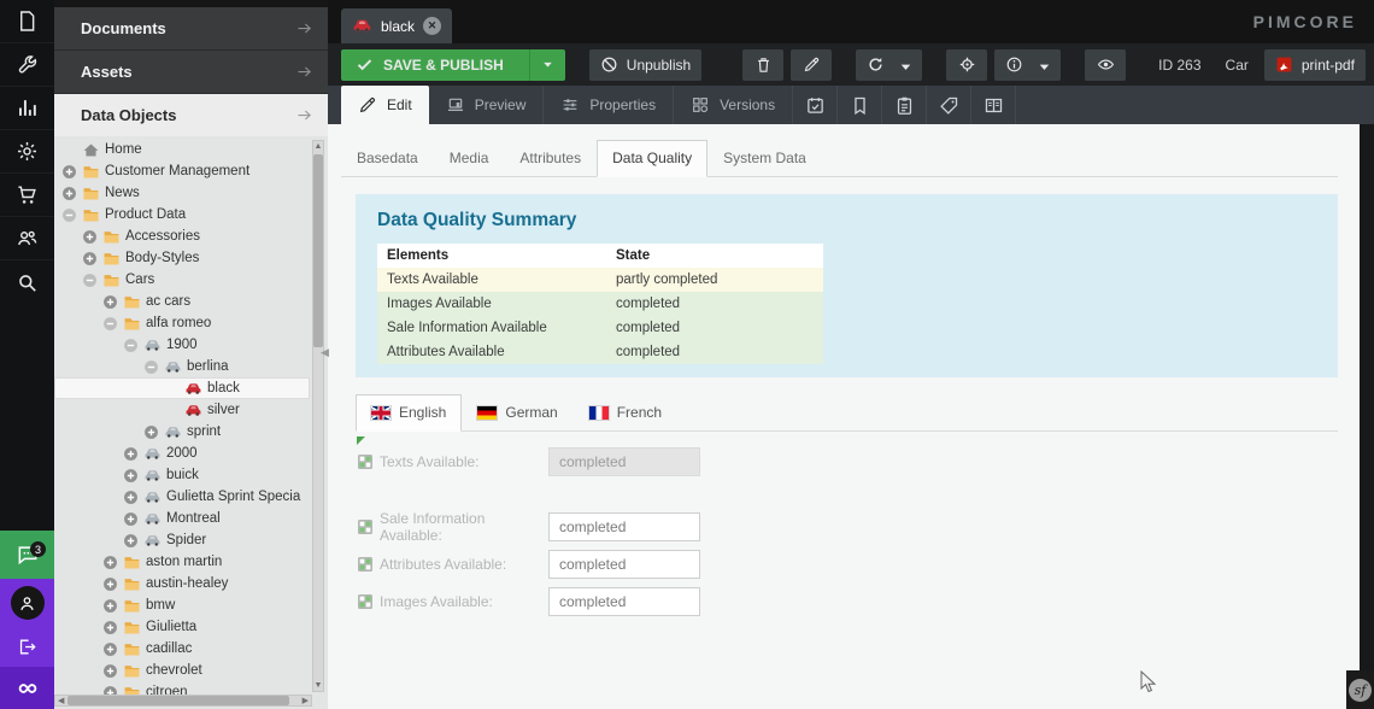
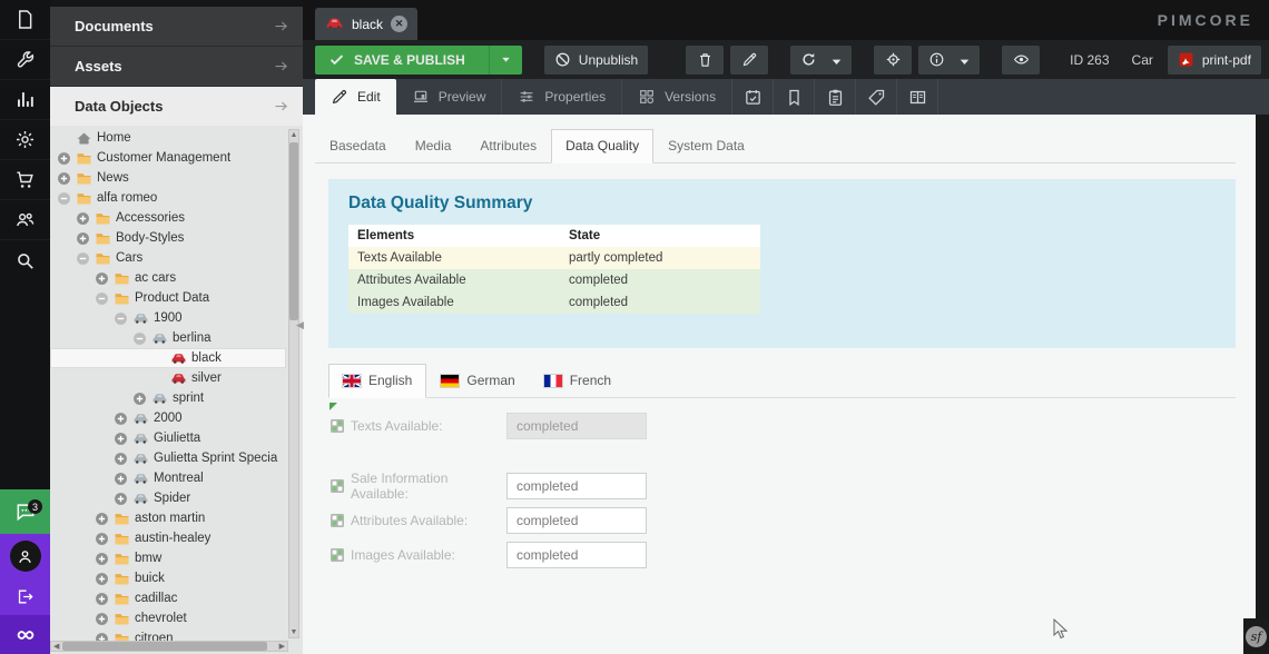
  3
  Documents
  Assets
  Data Objects
  Home
  Customer Management
  News
- Product Data
+ alfa romeo
  Accessories
  Body-Styles
  Cars
  ac cars
- alfa romeo
+ Product Data
  1900
  berlina
  black
  silver
  sprint
  2000
- buick
+ Giulietta
  Gulietta Sprint Specia
  Montreal
  Spider
  aston martin
  austin-healey
  bmw
- Giulietta
+ buick
  cadillac
  chevrolet
  citroen
  ◀
  black
  ✕
  PIMCORE
  SAVE & PUBLISH
  Unpublish
  ID 263
  Car
  print-pdf
  Edit
  Preview
  Properties
  Versions
  Basedata
  Media
  Attributes
  Data Quality
  System Data
  Data Quality Summary
  Elements	State
  Texts Available	partly completed
- Images Available	completed
+ Attributes Available	completed
- Sale Information Available	completed
- Attributes Available	completed
+ Images Available	completed
  English
  German
  French
  Texts Available:
  completed
  Sale Information Available:
  completed
  Attributes Available:
  completed
  Images Available:
  completed
  sf
